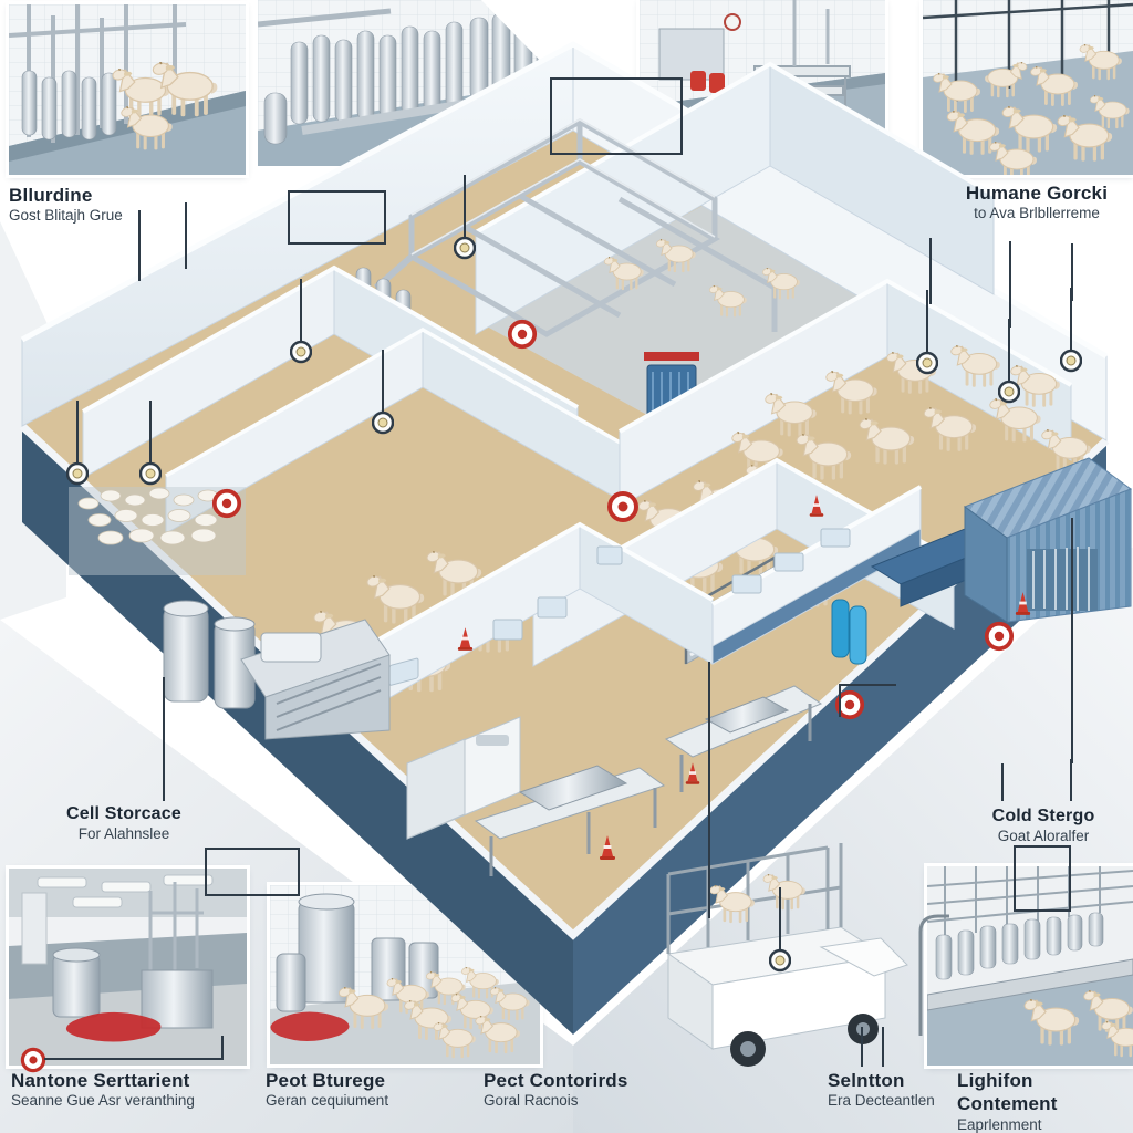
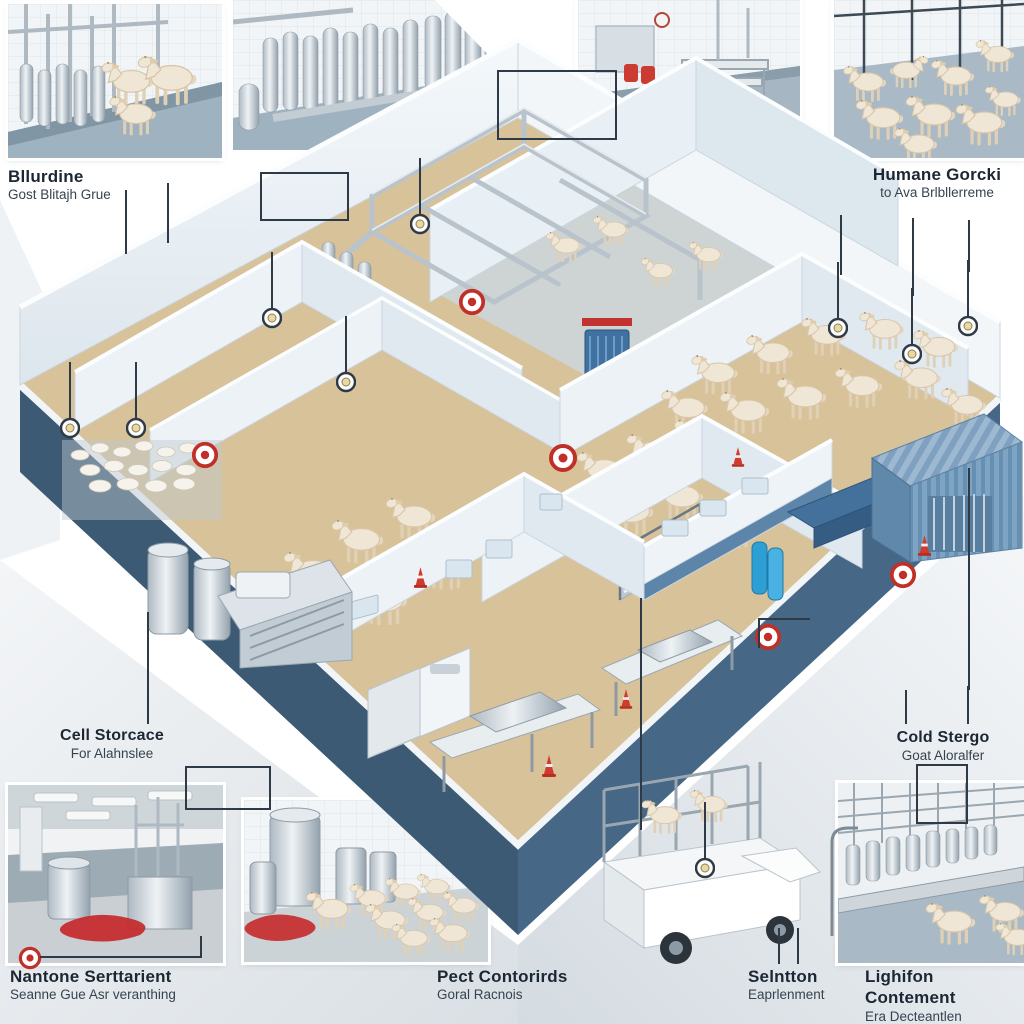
  Bllurdine
  Gost Blitajh Grue
  Humane Gorcki
  to Ava Brlbllerreme
  Cell Storcace
  For Alahnslee
  Cold Stergo
  Goat Aloralfer
  Nantone Serttarient
  Seanne Gue Asr veranthing
- Peot Bturege
- Geran cequiument
  Pect Contorirds
  Goral Racnois
  Selntton
- Era Decteantlen
+ Eaprlenment
  Lighifon Contement
- Eaprlenment
+ Era Decteantlen
